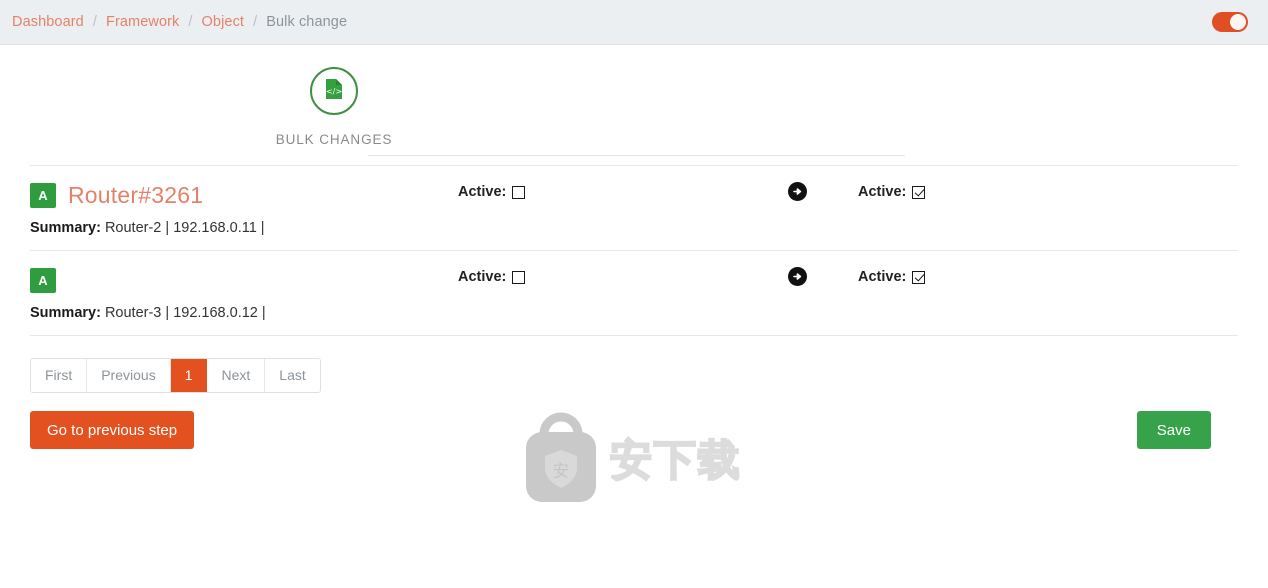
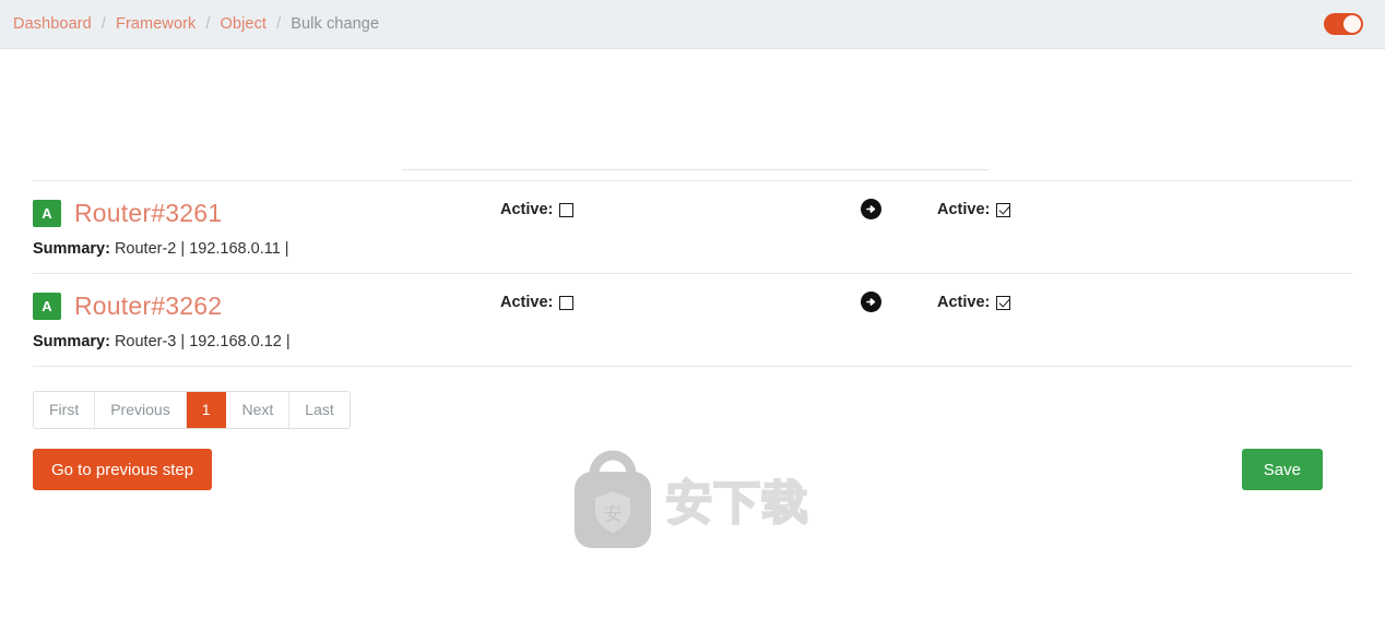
  Dashboard
  /
  Framework
  /
  Object
  /
  Bulk change
- </>
- BULK CHANGES
  A
  Router#3261
  Active:
  Active:
  Summary: Router-2 | 192.168.0.11 |
  A
+ Router#3262
  Active:
  Active:
  Summary: Router-3 | 192.168.0.12 |
  First
  Previous
  1
  Next
  Last
  Go to previous step
  Save
  安下载
